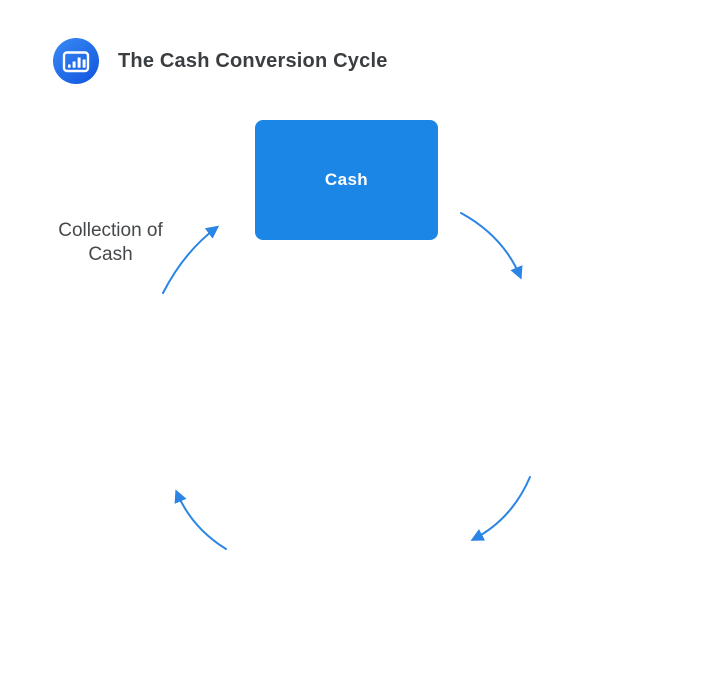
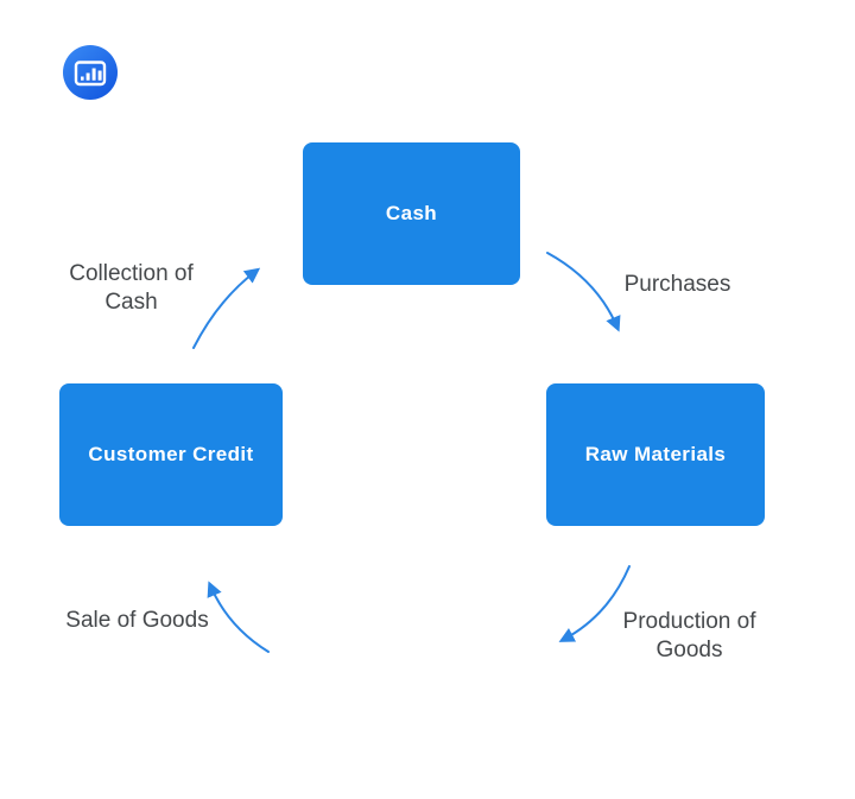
- The Cash Conversion Cycle
  Cash
+ Raw Materials
+ Customer Credit
+ Purchases
+ Production of
+ Goods
+ Sale of Goods
  Collection of
  Cash
